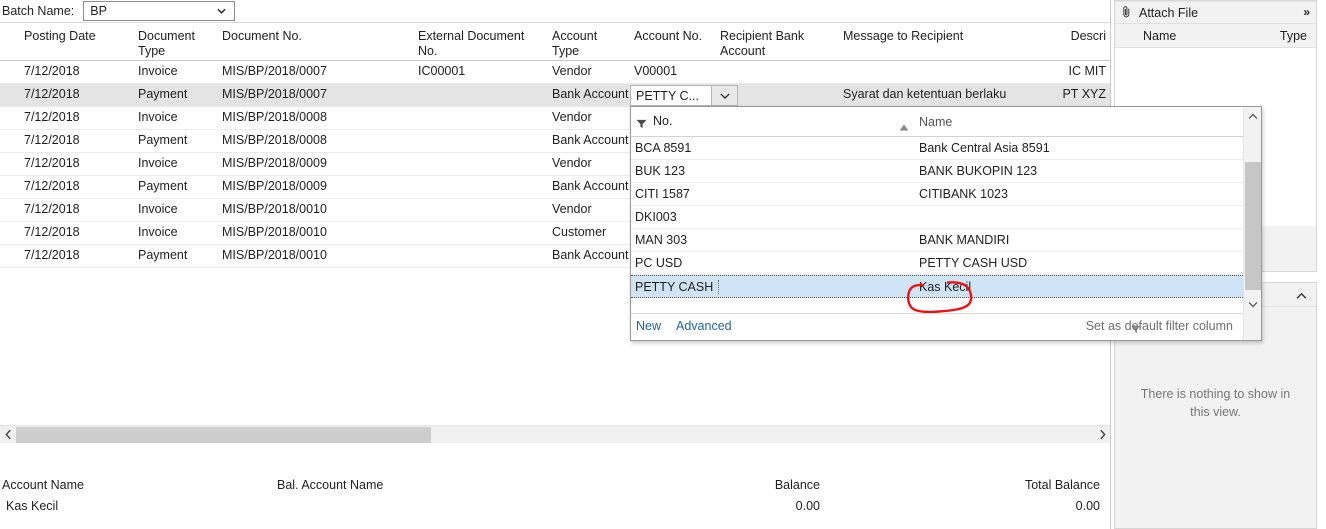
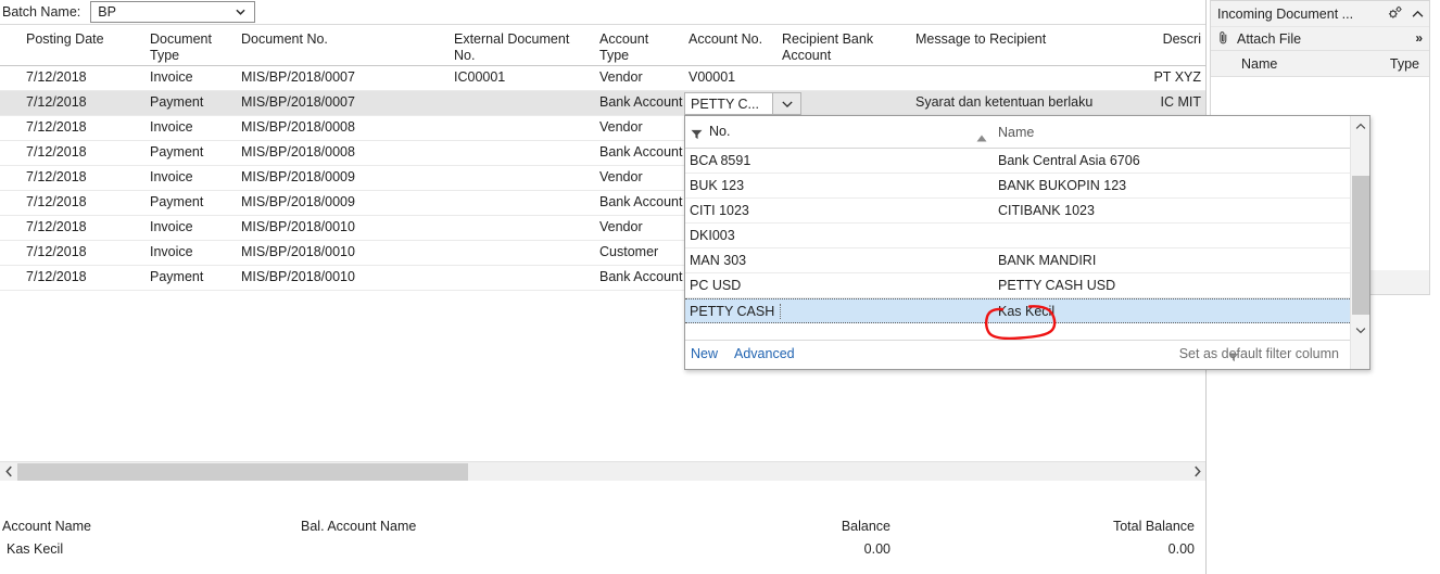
  Batch Name:
  BP
  Posting Date
  Document
  Type
  Document No.
  External Document
  No.
  Account
  Type
  Account No.
  Recipient Bank
  Account
  Message to Recipient
  Descri
  7/12/2018
  Invoice
  MIS/BP/2018/0007
  IC00001
  Vendor
  V00001
- IC MIT
+ PT XYZ
  7/12/2018
  Payment
  MIS/BP/2018/0007
  Bank Account
  Syarat dan ketentuan berlaku
- PT XYZ
+ IC MIT
  PETTY C...
  7/12/2018
  Invoice
  MIS/BP/2018/0008
  Vendor
  7/12/2018
  Payment
  MIS/BP/2018/0008
  Bank Account
  7/12/2018
  Invoice
  MIS/BP/2018/0009
  Vendor
  7/12/2018
  Payment
  MIS/BP/2018/0009
  Bank Account
  7/12/2018
  Invoice
  MIS/BP/2018/0010
  Vendor
  7/12/2018
  Invoice
  MIS/BP/2018/0010
  Customer
  7/12/2018
  Payment
  MIS/BP/2018/0010
  Bank Account
  Account Name
  Kas Kecil
  Bal. Account Name
  Balance
  0.00
  Total Balance
  0.00
+ Incoming Document ...
  Attach File
  »
  Name
  Type
- There is nothing to show in this view.
  No.
  Name
  BCA 8591
- Bank Central Asia 8591
+ Bank Central Asia 6706
  BUK 123
  BANK BUKOPIN 123
- CITI 1587
+ CITI 1023
  CITIBANK 1023
  DKI003
  MAN 303
  BANK MANDIRI
  PC USD
  PETTY CASH USD
  PETTY CASH
  Kas Kecl
  New
  Advanced
  Set as default filter column
